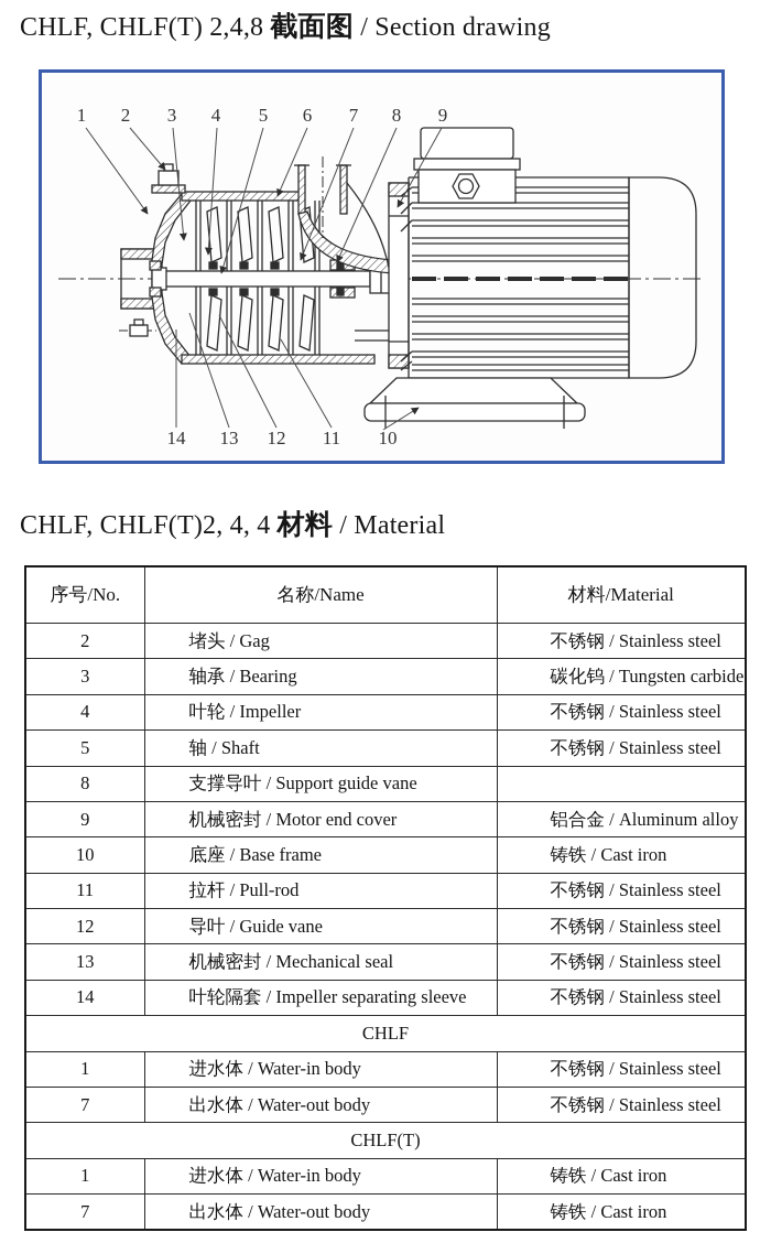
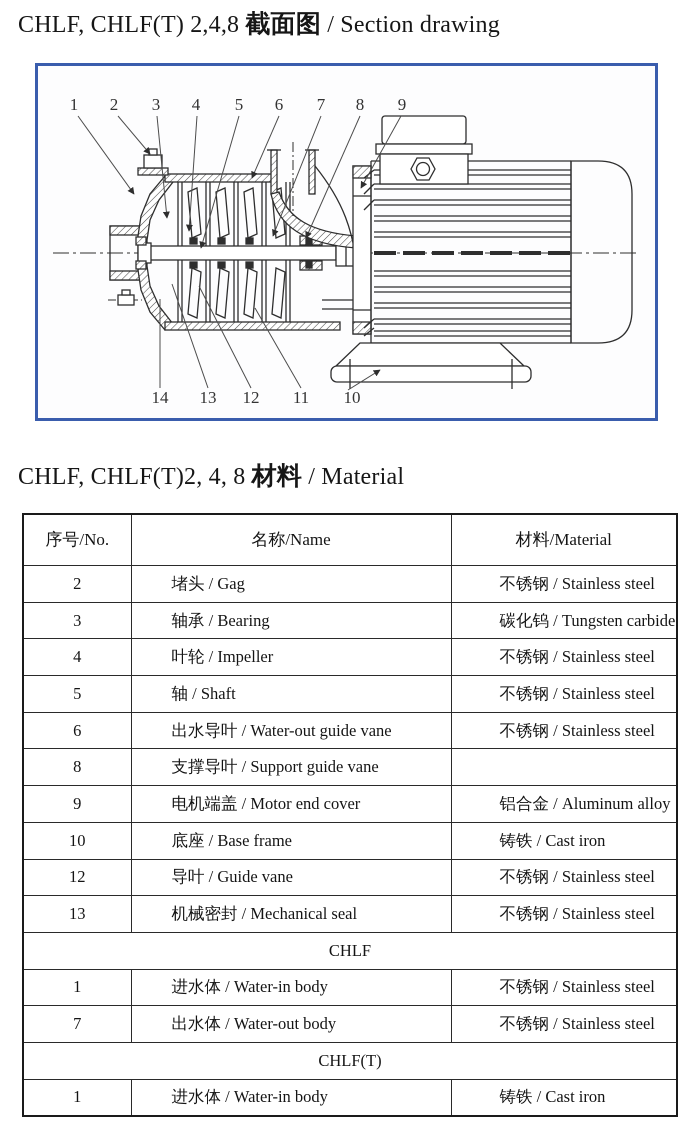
  CHLF, CHLF(T) 2,4,8 截面图 / Section drawing
  1
  2
  3
  4
  5
  6
  7
  8
  9
  14
  13
  12
  11
  10
- CHLF, CHLF(T)2, 4, 4 材料 / Material
+ CHLF, CHLF(T)2, 4, 8 材料 / Material
  序号/No.	名称/Name	材料/Material
  2	堵头 / Gag	不锈钢 / Stainless steel
  3	轴承 / Bearing	碳化钨 / Tungsten carbide
  4	叶轮 / Impeller	不锈钢 / Stainless steel
  5	轴 / Shaft	不锈钢 / Stainless steel
+ 6	出水导叶 / Water-out guide vane	不锈钢 / Stainless steel
  8	支撑导叶 / Support guide vane
- 9	机械密封 / Motor end cover	铝合金 / Aluminum alloy
+ 9	电机端盖 / Motor end cover	铝合金 / Aluminum alloy
  10	底座 / Base frame	铸铁 / Cast iron
- 11	拉杆 / Pull-rod	不锈钢 / Stainless steel
  12	导叶 / Guide vane	不锈钢 / Stainless steel
  13	机械密封 / Mechanical seal	不锈钢 / Stainless steel
- 14	叶轮隔套 / Impeller separating sleeve	不锈钢 / Stainless steel
  CHLF
  1	进水体 / Water-in body	不锈钢 / Stainless steel
  7	出水体 / Water-out body	不锈钢 / Stainless steel
  CHLF(T)
  1	进水体 / Water-in body	铸铁 / Cast iron
- 7	出水体 / Water-out body	铸铁 / Cast iron
